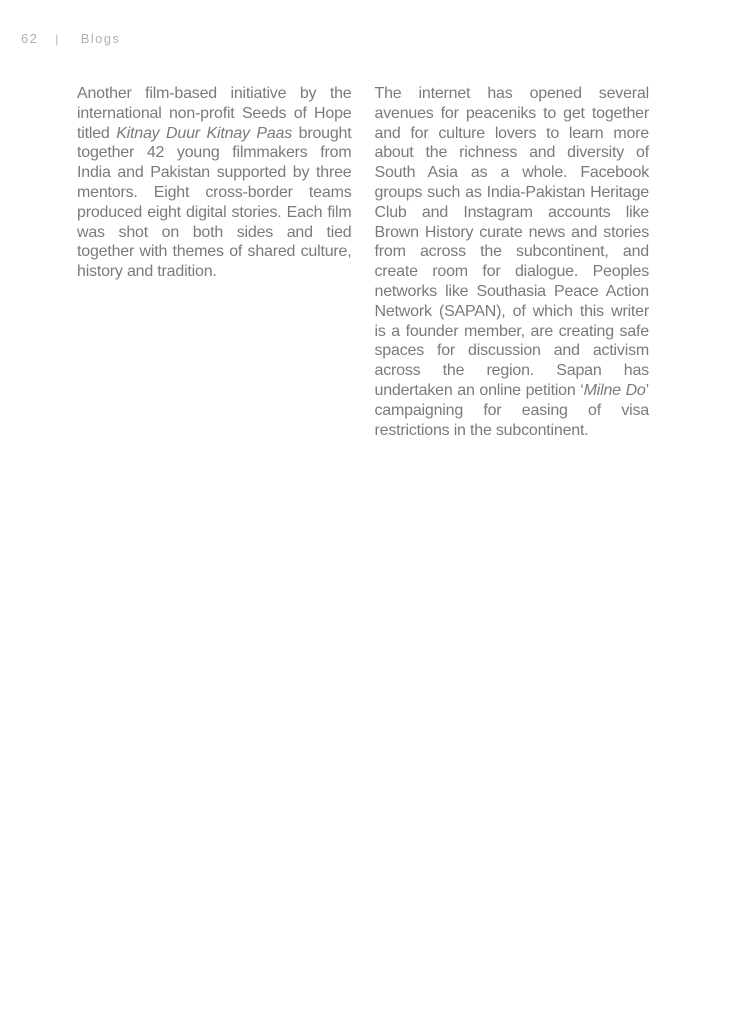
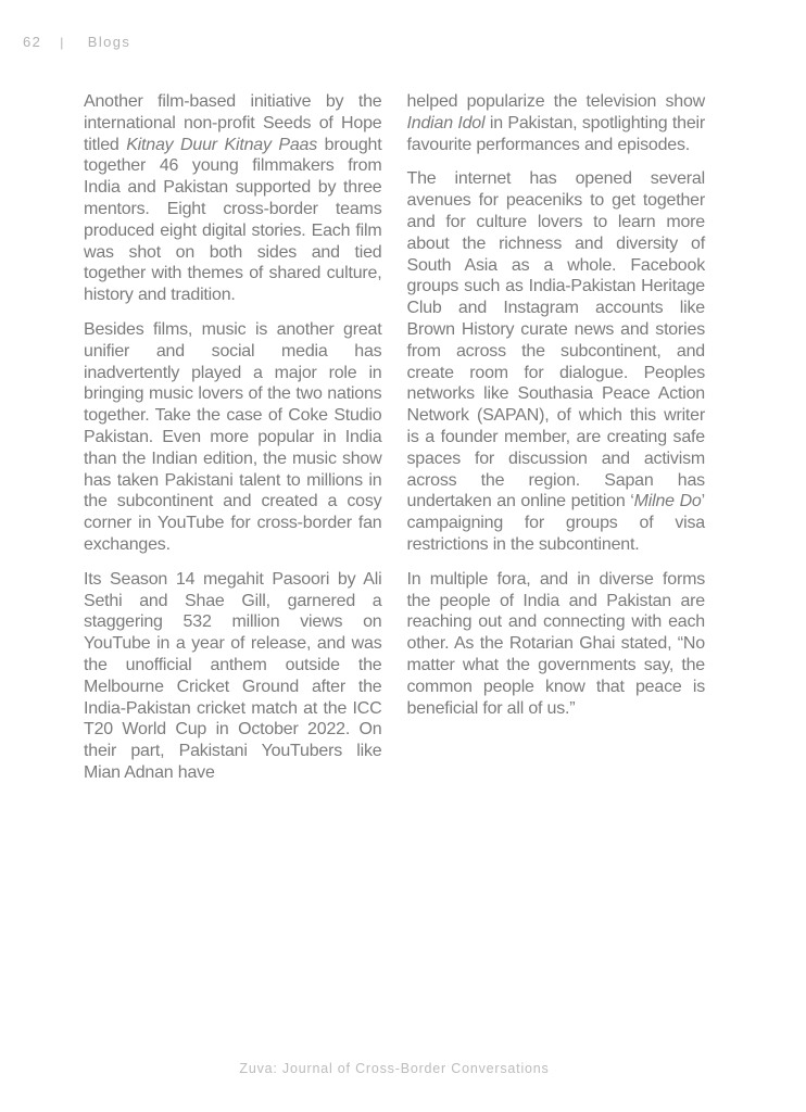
  62
  |
  Blogs
- Another film-based initiative by the international non-profit Seeds of Hope titled Kitnay Duur Kitnay Paas brought together 42 young filmmakers from India and Pakistan supported by three mentors. Eight cross-border teams produced eight digital stories. Each film was shot on both sides and tied together with themes of shared culture, history and tradition.
+ Another film-based initiative by the international non-profit Seeds of Hope titled Kitnay Duur Kitnay Paas brought together 46 young filmmakers from India and Pakistan supported by three mentors. Eight cross-border teams produced eight digital stories. Each film was shot on both sides and tied together with themes of shared culture, history and tradition.
+ Besides films, music is another great unifier and social media has inadvertently played a major role in bringing music lovers of the two nations together. Take the case of Coke Studio Pakistan. Even more popular in India than the Indian edition, the music show has taken Pakistani talent to millions in the subcontinent and created a cosy corner in YouTube for cross-border fan exchanges.
+ Its Season 14 megahit Pasoori by Ali Sethi and Shae Gill, garnered a staggering 532 million views on YouTube in a year of release, and was the unofficial anthem outside the Melbourne Cricket Ground after the India-Pakistan cricket match at the ICC T20 World Cup in October 2022. On their part, Pakistani YouTubers like Mian Adnan have
+ helped popularize the television show Indian Idol in Pakistan, spotlighting their favourite performances and episodes.
- The internet has opened several avenues for peaceniks to get together and for culture lovers to learn more about the richness and diversity of South Asia as a whole. Facebook groups such as India-Pakistan Heritage Club and Instagram accounts like Brown History curate news and stories from across the subcontinent, and create room for dialogue. Peoples networks like Southasia Peace Action Network (SAPAN), of which this writer is a founder member, are creating safe spaces for discussion and activism across the region. Sapan has undertaken an online petition ‘Milne Do’ campaigning for easing of visa restrictions in the subcontinent.
+ The internet has opened several avenues for peaceniks to get together and for culture lovers to learn more about the richness and diversity of South Asia as a whole. Facebook groups such as India-Pakistan Heritage Club and Instagram accounts like Brown History curate news and stories from across the subcontinent, and create room for dialogue. Peoples networks like Southasia Peace Action Network (SAPAN), of which this writer is a founder member, are creating safe spaces for discussion and activism across the region. Sapan has undertaken an online petition ‘Milne Do’ campaigning for groups of visa restrictions in the subcontinent.
+ In multiple fora, and in diverse forms the people of India and Pakistan are reaching out and connecting with each other. As the Rotarian Ghai stated, “No matter what the governments say, the common people know that peace is beneficial for all of us.”
+ Zuva: Journal of Cross-Border Conversations
